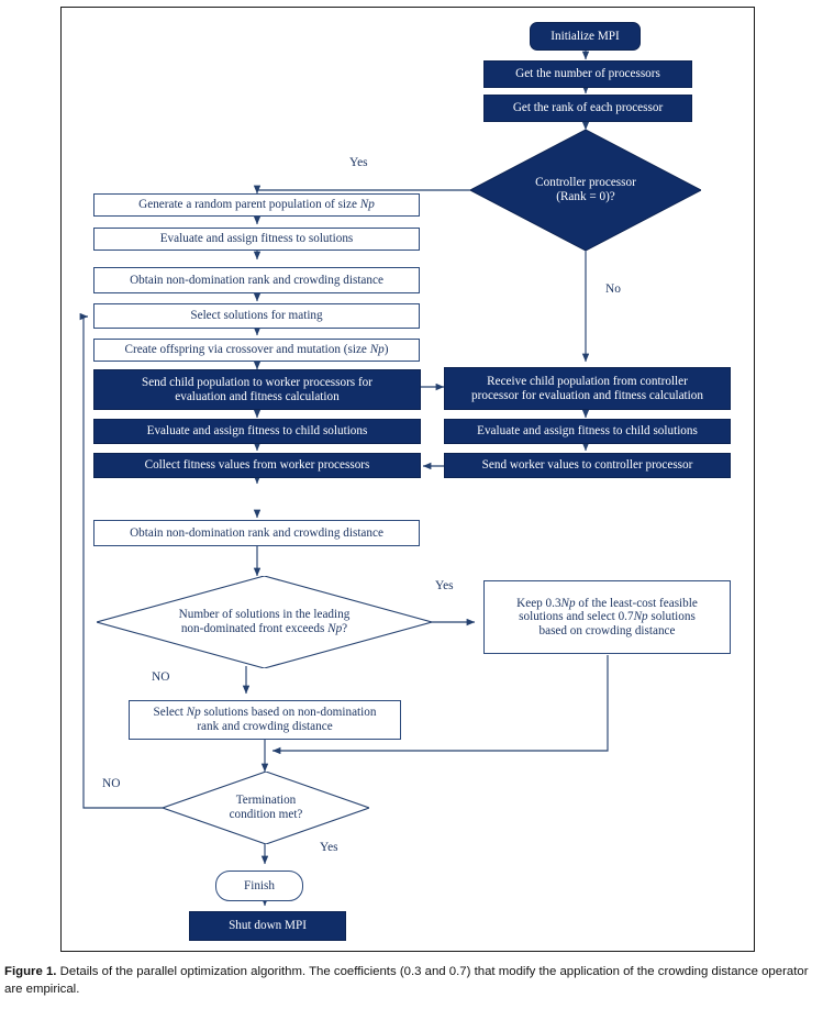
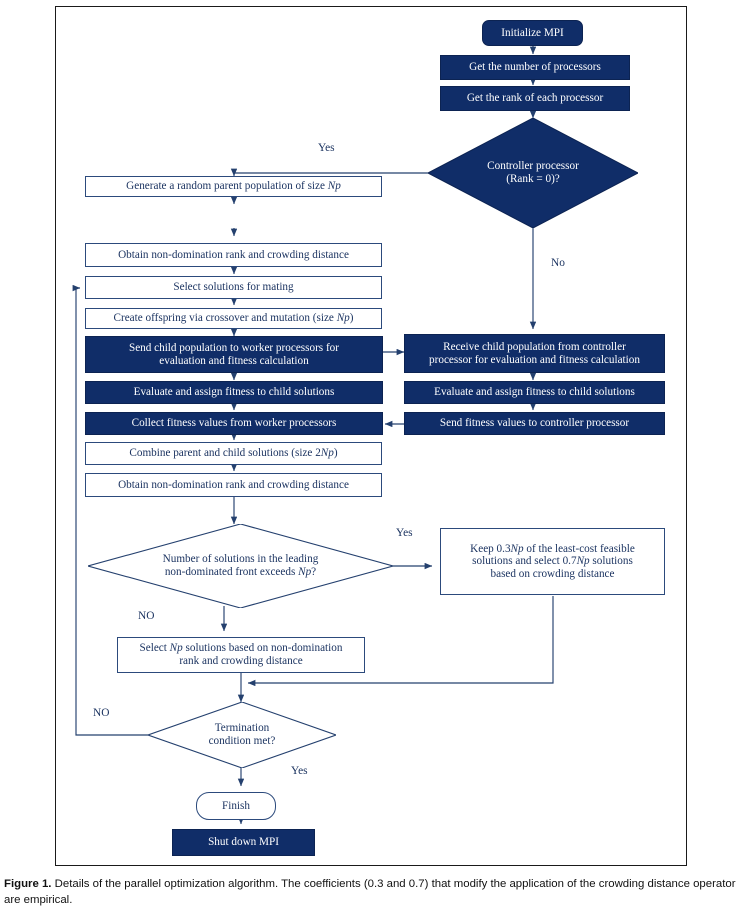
  Initialize MPI
  Get the number of processors
  Get the rank of each processor
  Controller processor
  (Rank = 0)?
  Generate a random parent population of size Np
- Evaluate and assign fitness to solutions
  Obtain non-domination rank and crowding distance
  Select solutions for mating
  Create offspring via crossover and mutation (size Np)
  Send child population to worker processors for
  evaluation and fitness calculation
  Evaluate and assign fitness to child solutions
  Collect fitness values from worker processors
+ Combine parent and child solutions (size 2Np)
  Obtain non-domination rank and crowding distance
  Receive child population from controller
  processor for evaluation and fitness calculation
  Evaluate and assign fitness to child solutions
- Send worker values to controller processor
+ Send fitness values to controller processor
  Number of solutions in the leading
  non-dominated front exceeds Np?
  Keep 0.3Np of the least-cost feasible
  solutions and select 0.7Np solutions
  based on crowding distance
  Select Np solutions based on non-domination
  rank and crowding distance
  Termination
  condition met?
  Finish
  Shut down MPI
  Yes
  No
  Yes
  NO
  NO
  Yes
  Figure 1. Details of the parallel optimization algorithm. The coefficients (0.3 and 0.7) that modify the application of the crowding distance operator are empirical.
